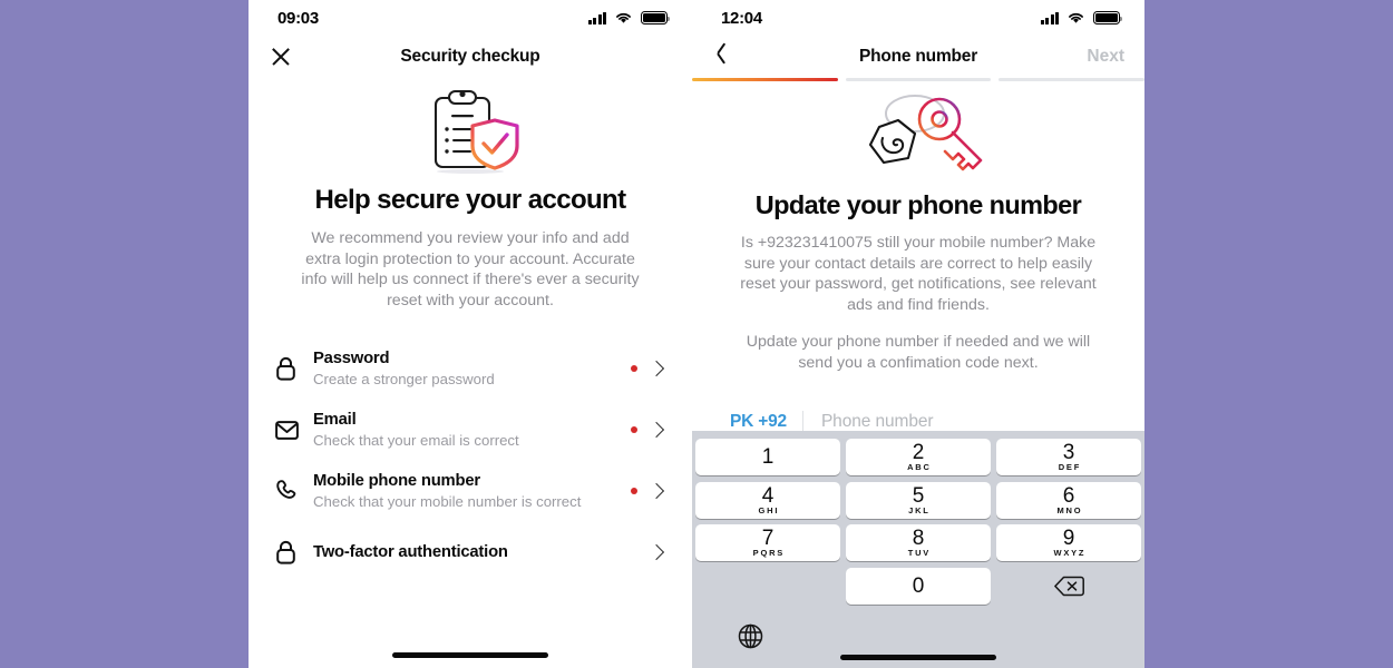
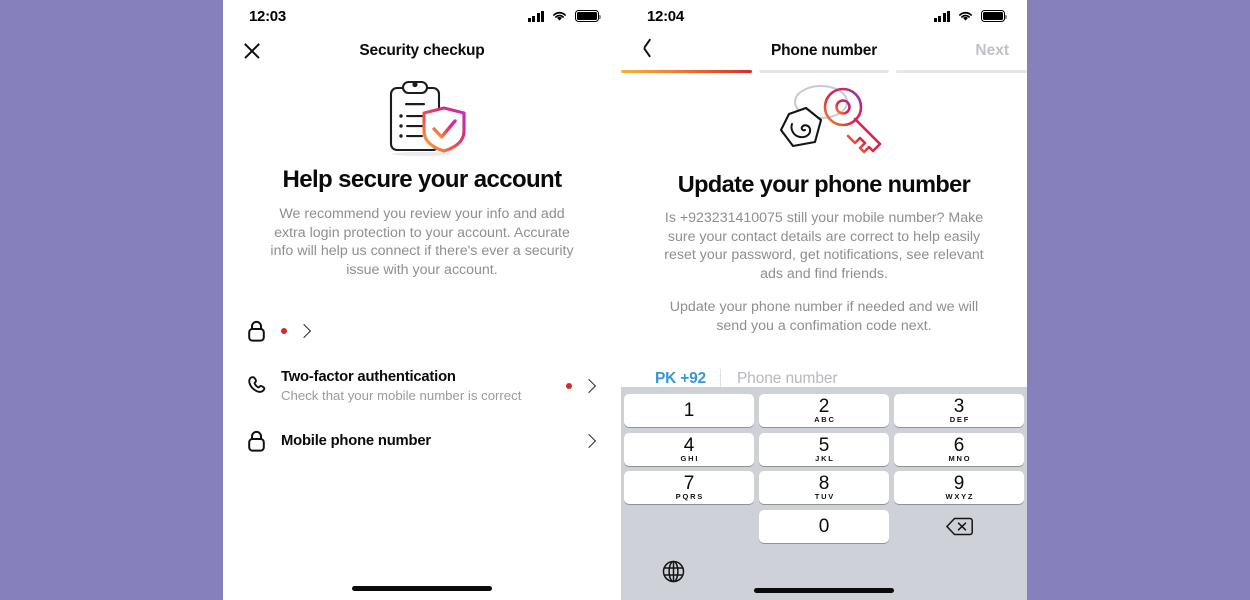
- 09:03
+ 12:03
  Security checkup
  Help secure your account
- We recommend you review your info and add extra login protection to your account. Accurate info will help us connect if there's ever a security reset with your account.
+ We recommend you review your info and add extra login protection to your account. Accurate info will help us connect if there's ever a security issue with your account.
- Password
- Create a stronger password
- Email
- Check that your email is correct
- Mobile phone number
+ Two-factor authentication
  Check that your mobile number is correct
- Two-factor authentication
+ Mobile phone number
  12:04
  Phone number
  Next
  Update your phone number
  Is +923231410075 still your mobile number? Make sure your contact details are correct to help easily reset your password, get notifications, see relevant ads and find friends.
  Update your phone number if needed and we will send you a confimation code next.
  PK +92
  Phone number
  1
  2
  ABC
  3
  DEF
  4
  GHI
  5
  JKL
  6
  MNO
  7
  PQRS
  8
  TUV
  9
  WXYZ
  0
